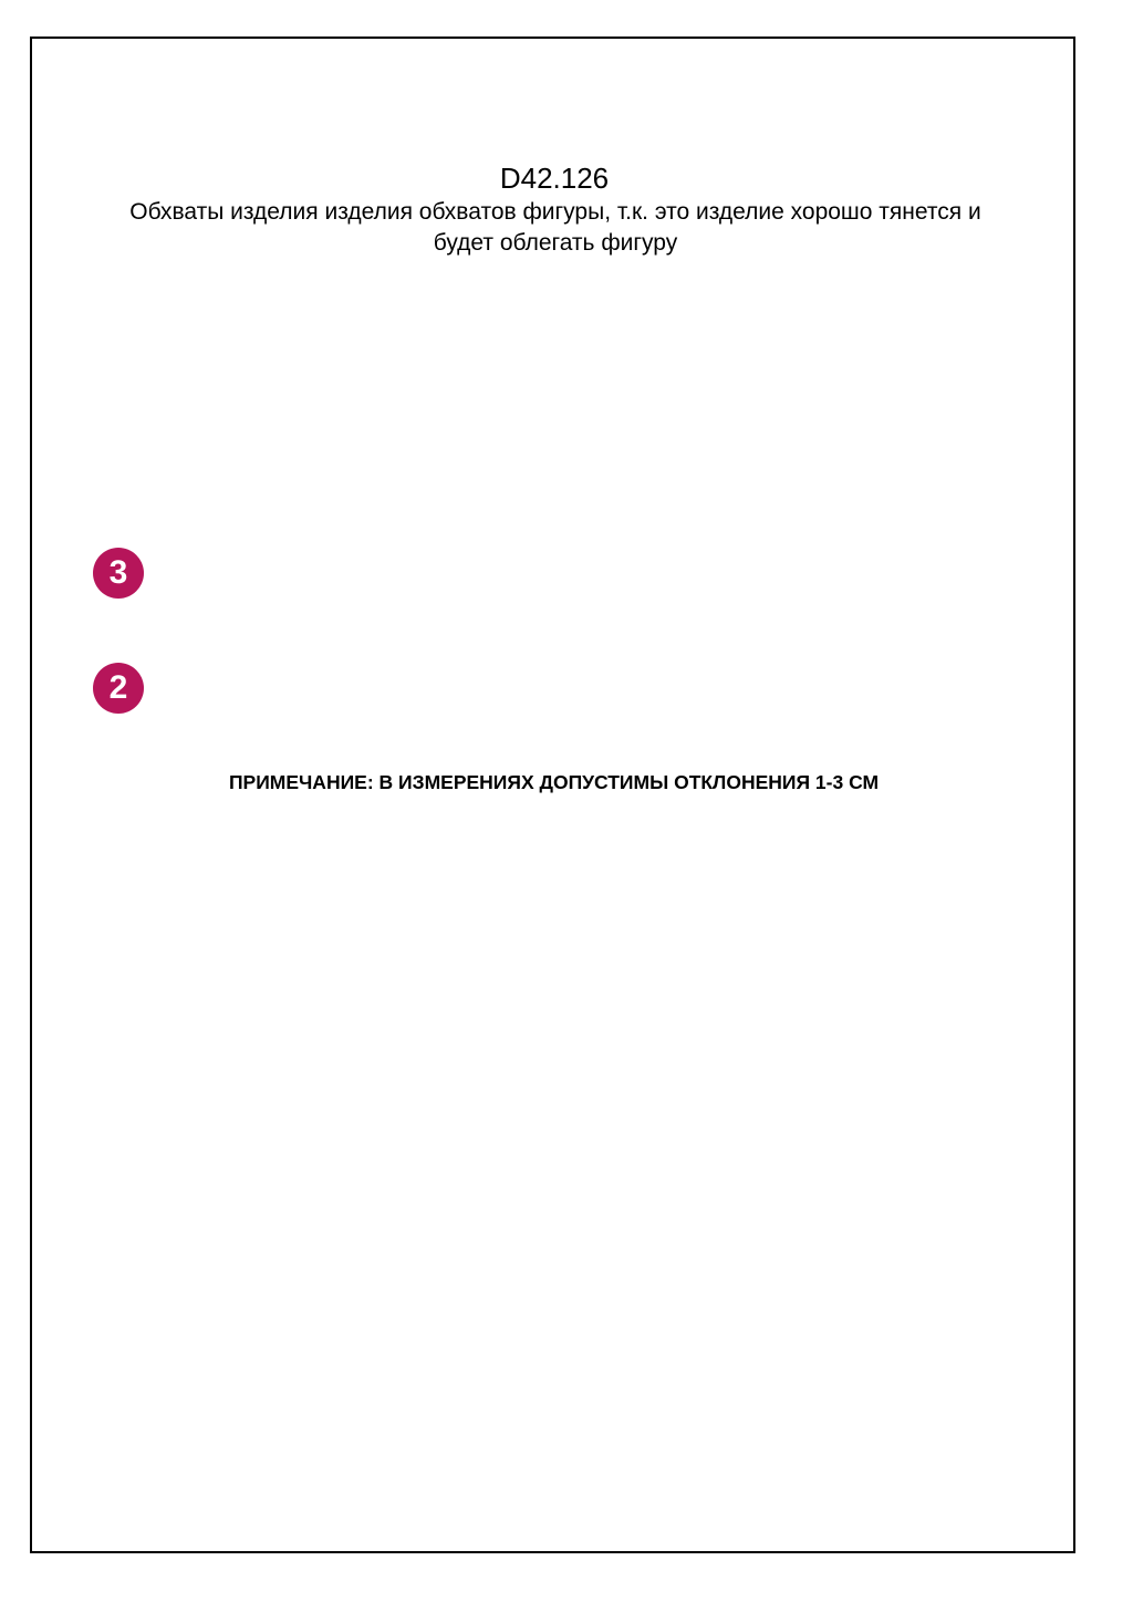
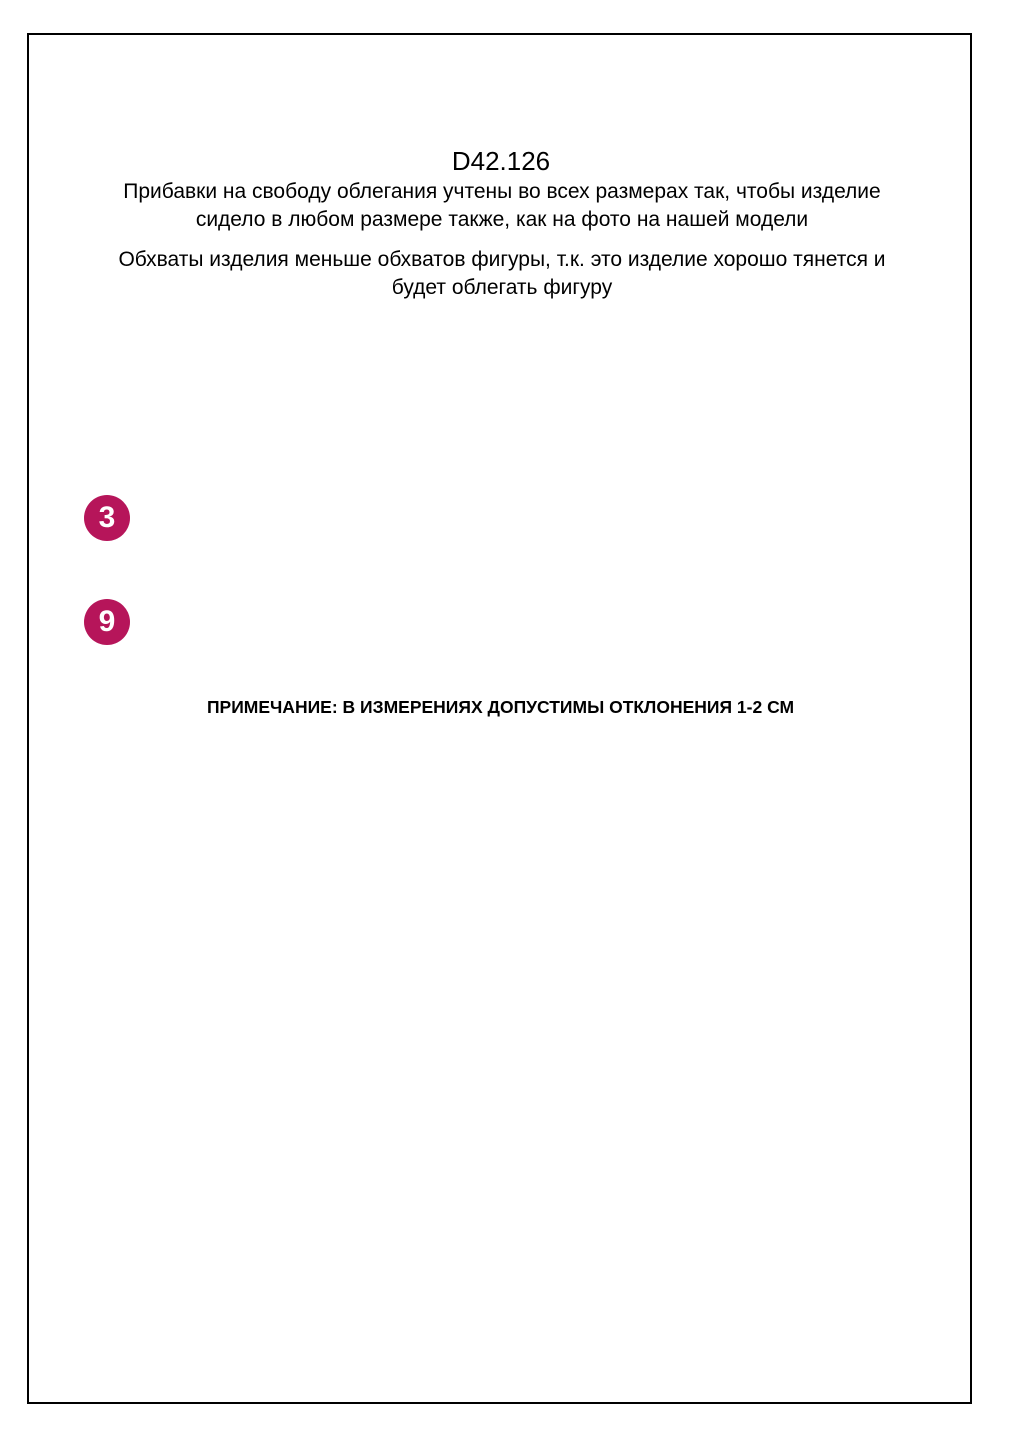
  D42.126
+ Прибавки на свободу облегания учтены во всех размерах так, чтобы изделие сидело в любом размере также, как на фото на нашей модели
- Обхваты изделия изделия обхватов фигуры, т.к. это изделие хорошо тянется и будет облегать фигуру
+ Обхваты изделия меньше обхватов фигуры, т.к. это изделие хорошо тянется и будет облегать фигуру
  3
- 2
+ 9
- ПРИМЕЧАНИЕ: В ИЗМЕРЕНИЯХ ДОПУСТИМЫ ОТКЛОНЕНИЯ 1-3 СМ
+ ПРИМЕЧАНИЕ: В ИЗМЕРЕНИЯХ ДОПУСТИМЫ ОТКЛОНЕНИЯ 1-2 СМ
